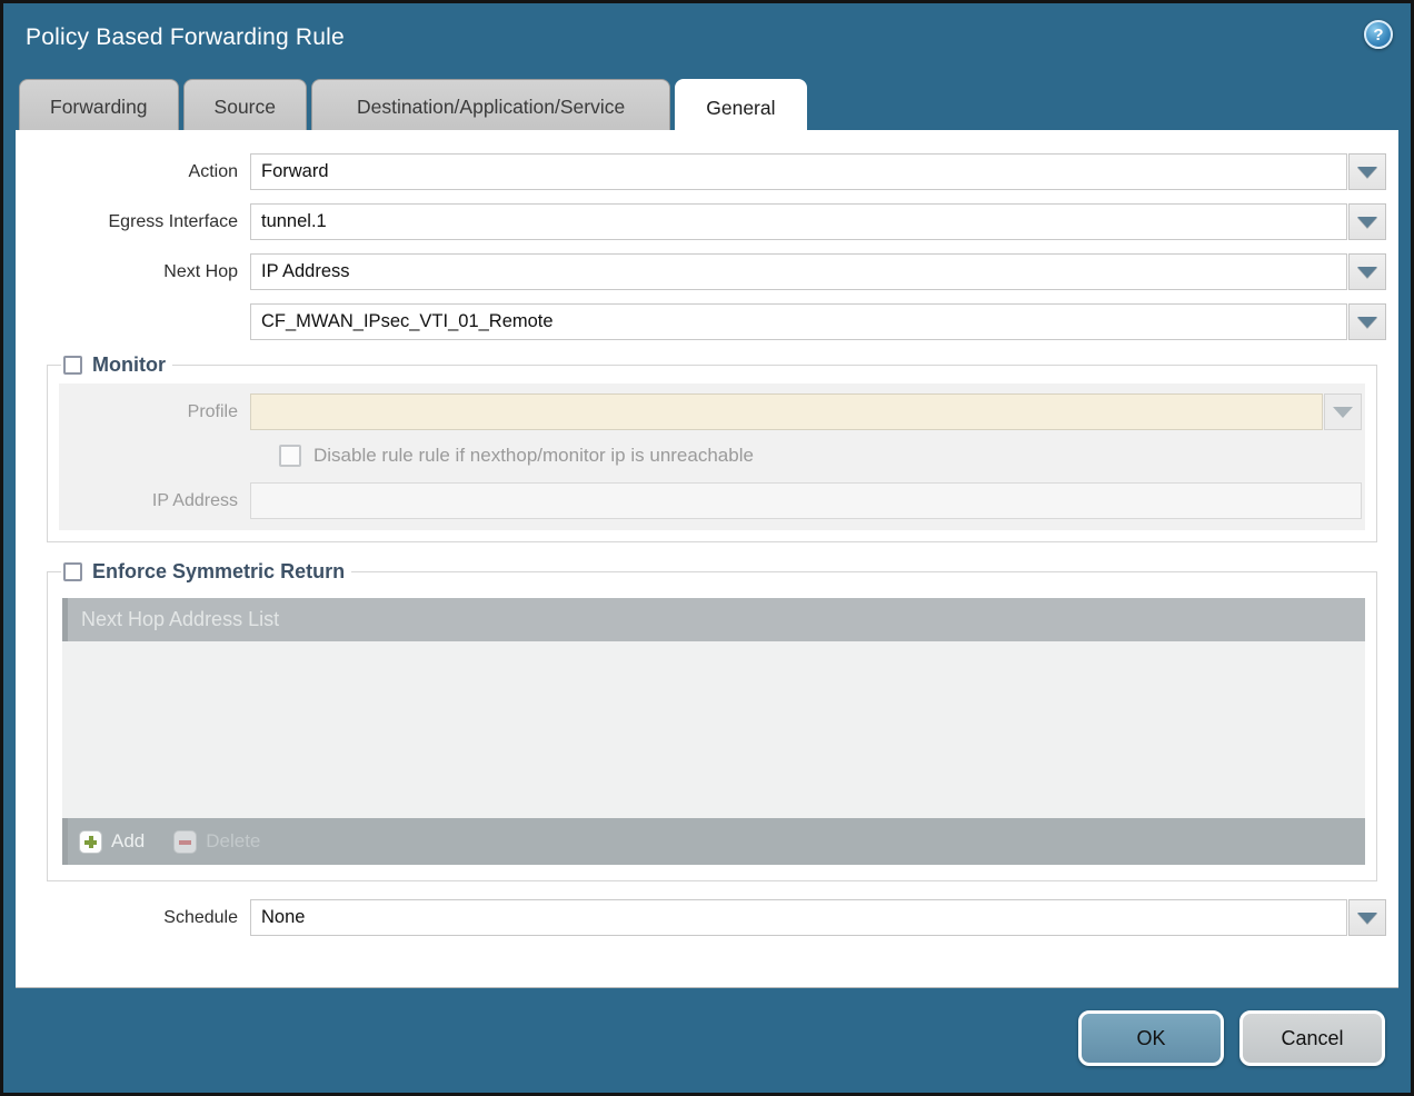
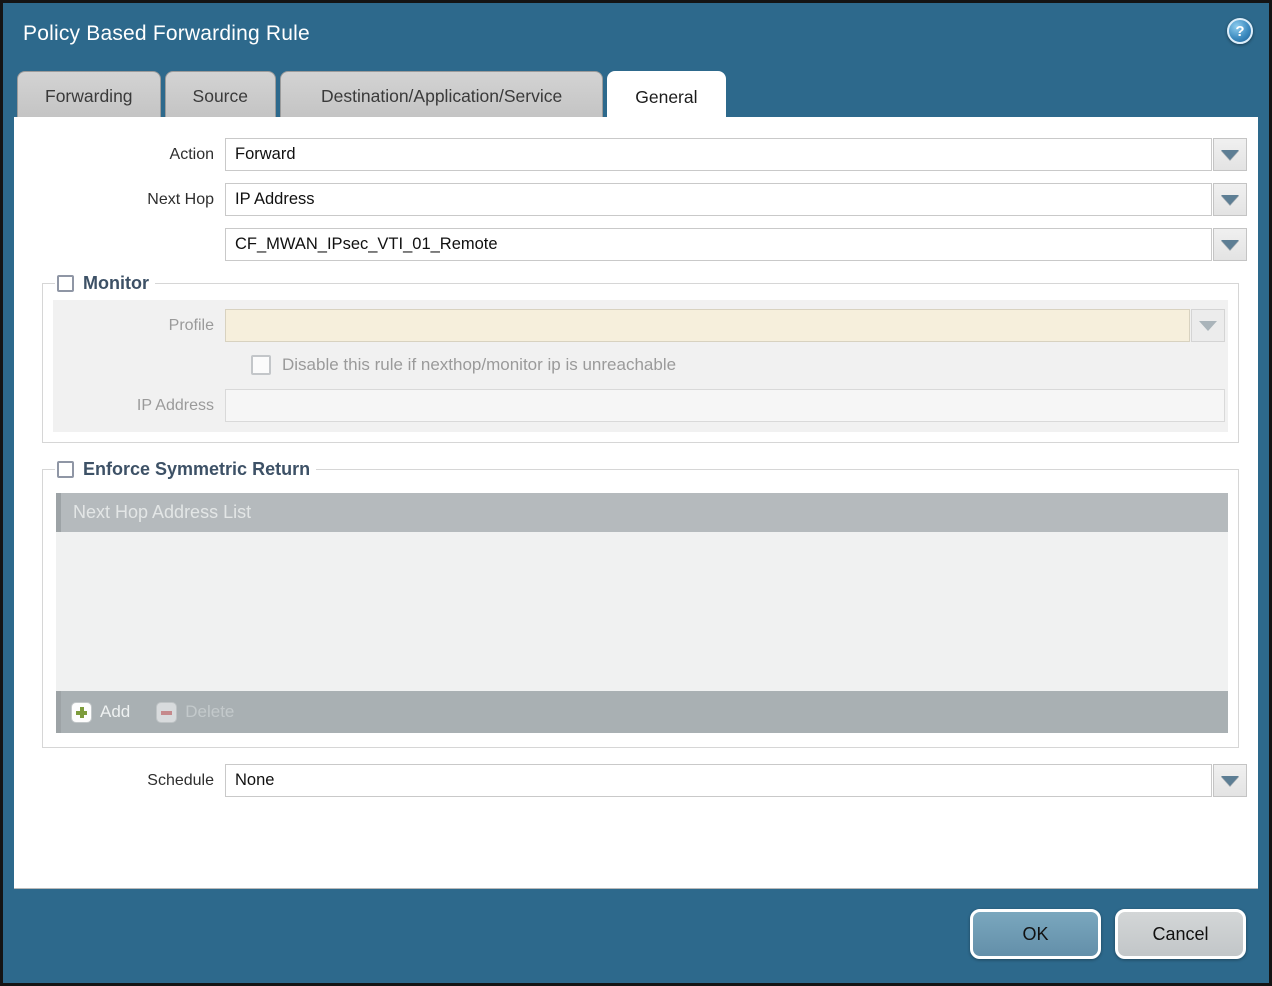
  Policy Based Forwarding Rule
  ?
  Forwarding
  Source
  Destination/Application/Service
  General
  Action
  Forward
- Egress Interface
- tunnel.1
  Next Hop
  IP Address
  CF_MWAN_IPsec_VTI_01_Remote
  Monitor
  Profile
- Disable rule rule if nexthop/monitor ip is unreachable
+ Disable this rule if nexthop/monitor ip is unreachable
  IP Address
  Enforce Symmetric Return
  Next Hop Address List
  Add
  Delete
  Schedule
  None
  OK
  Cancel
